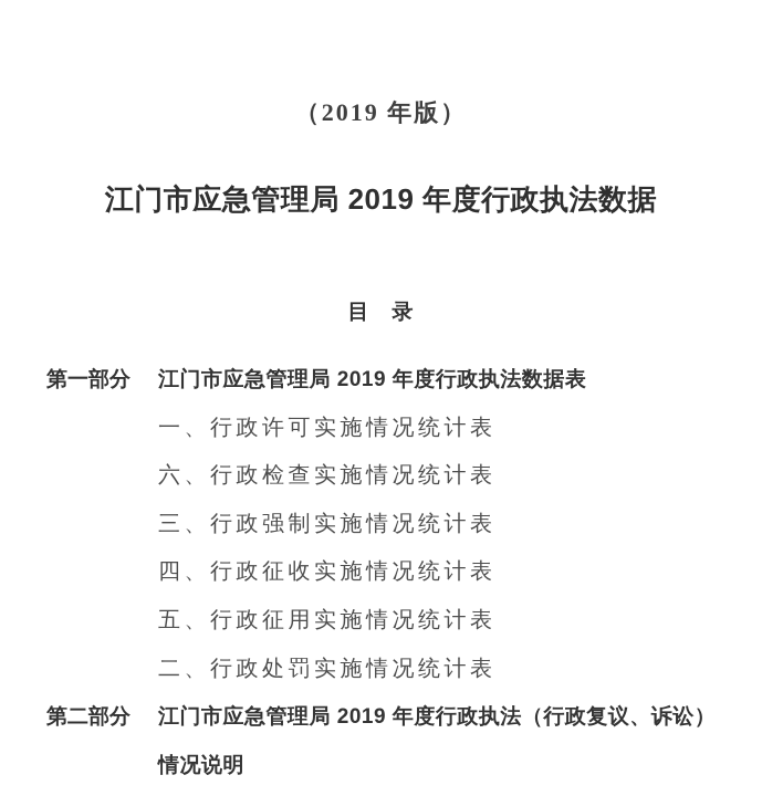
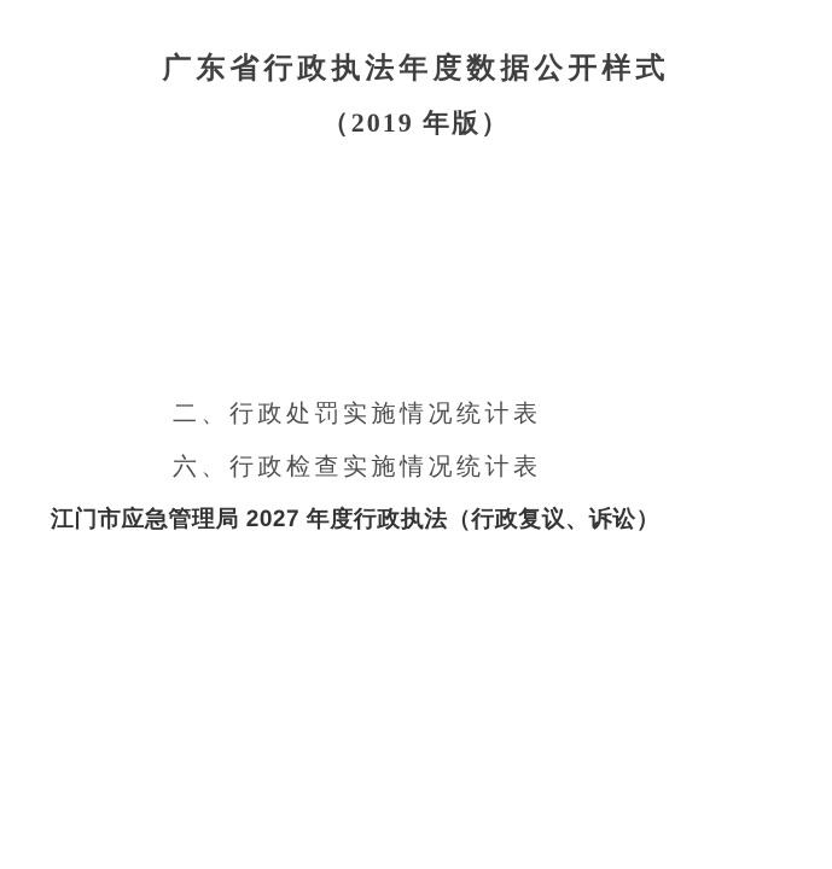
+ 广东省行政执法年度数据公开样式
  （2019 年版）
- 江门市应急管理局 2019 年度行政执法数据
- 目 录
- 第一部分
- 江门市应急管理局 2019 年度行政执法数据表
- 一、行政许可实施情况统计表
- 六、行政检查实施情况统计表
+ 二、行政处罚实施情况统计表
- 三、行政强制实施情况统计表
- 四、行政征收实施情况统计表
- 五、行政征用实施情况统计表
- 二、行政处罚实施情况统计表
+ 六、行政检查实施情况统计表
- 第二部分
- 江门市应急管理局 2019 年度行政执法（行政复议、诉讼）
+ 江门市应急管理局 2027 年度行政执法（行政复议、诉讼）
- 情况说明
